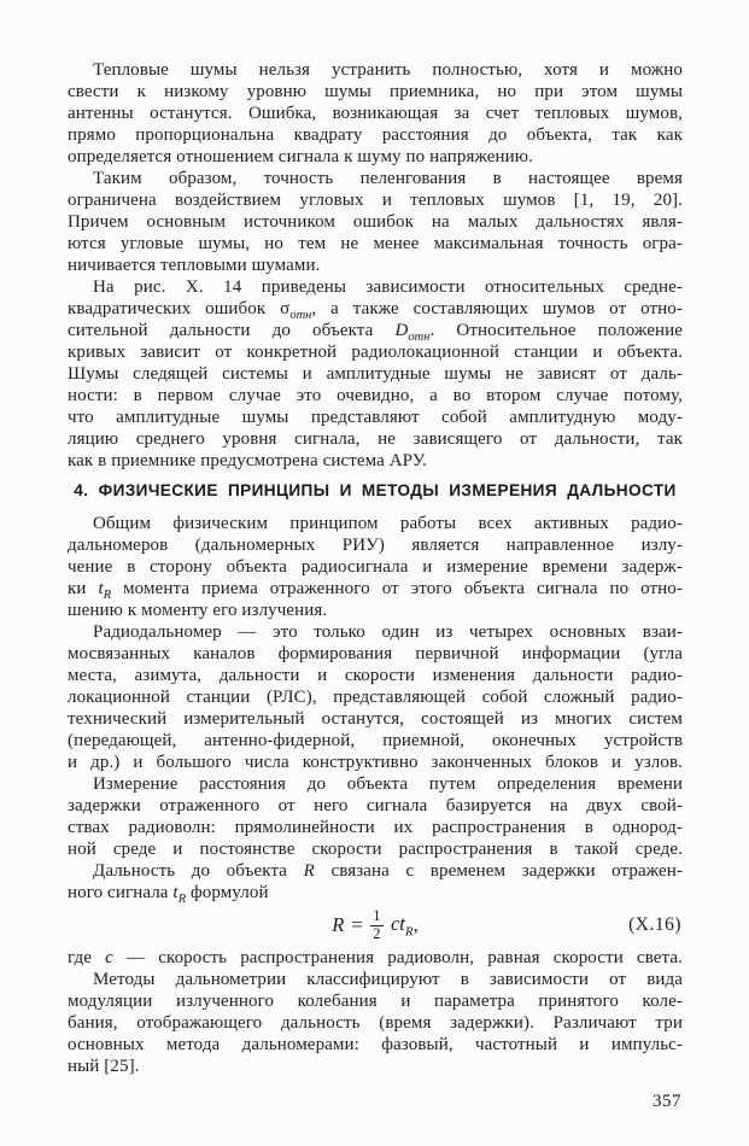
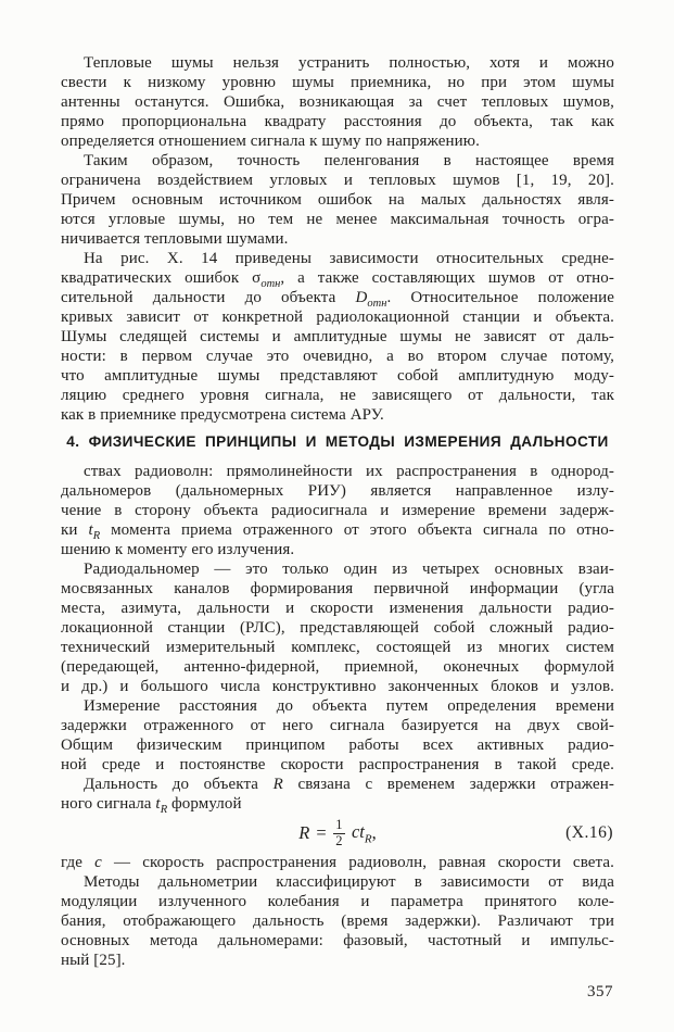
  Тепловые шумы нельзя устранить полностью, хотя и можно
  свести к низкому уровню шумы приемника, но при этом шумы
  антенны останутся. Ошибка, возникающая за счет тепловых шумов,
  прямо пропорциональна квадрату расстояния до объекта, так как
  определяется отношением сигнала к шуму по напряжению.
  Таким образом, точность пеленгования в настоящее время
  ограничена воздействием угловых и тепловых шумов [1, 19, 20].
  Причем основным источником ошибок на малых дальностях явля-
  ются угловые шумы, но тем не менее максимальная точность огра-
  ничивается тепловыми шумами.
  На рис. X. 14 приведены зависимости относительных средне-
  квадратических ошибок σотн, а также составляющих шумов от отно-
  сительной дальности до объекта Dотн. Относительное положение
  кривых зависит от конкретной радиолокационной станции и объекта.
  Шумы следящей системы и амплитудные шумы не зависят от даль-
  ности: в первом случае это очевидно, а во втором случае потому,
  что амплитудные шумы представляют собой амплитудную моду-
  ляцию среднего уровня сигнала, не зависящего от дальности, так
  как в приемнике предусмотрена система АРУ.
  4. ФИЗИЧЕСКИЕ ПРИНЦИПЫ И МЕТОДЫ ИЗМЕРЕНИЯ ДАЛЬНОСТИ
- Общим физическим принципом работы всех активных радио-
+ ствах радиоволн: прямолинейности их распространения в однород-
  дальномеров (дальномерных РИУ) является направленное излу-
  чение в сторону объекта радиосигнала и измерение времени задерж-
  ки tR момента приема отраженного от этого объекта сигнала по отно-
  шению к моменту его излучения.
  Радиодальномер — это только один из четырех основных взаи-
  мосвязанных каналов формирования первичной информации (угла
  места, азимута, дальности и скорости изменения дальности радио-
  локационной станции (РЛС), представляющей собой сложный радио-
- технический измерительный останутся, состоящей из многих систем
+ технический измерительный комплекс, состоящей из многих систем
- (передающей, антенно-фидерной, приемной, оконечных устройств
+ (передающей, антенно-фидерной, приемной, оконечных формулой
  и др.) и большого числа конструктивно законченных блоков и узлов.
  Измерение расстояния до объекта путем определения времени
  задержки отраженного от него сигнала базируется на двух свой-
- ствах радиоволн: прямолинейности их распространения в однород-
+ Общим физическим принципом работы всех активных радио-
  ной среде и постоянстве скорости распространения в такой среде.
  Дальность до объекта R связана с временем задержки отражен-
  ного сигнала tR формулой
  R
  =
  1
  2
  ctR
  ,
  (X.16)
  где c — скорость распространения радиоволн, равная скорости света.
  Методы дальнометрии классифицируют в зависимости от вида
  модуляции излученного колебания и параметра принятого коле-
  бания, отображающего дальность (время задержки). Различают три
  основных метода дальномерами: фазовый, частотный и импульс-
  ный [25].
  357
